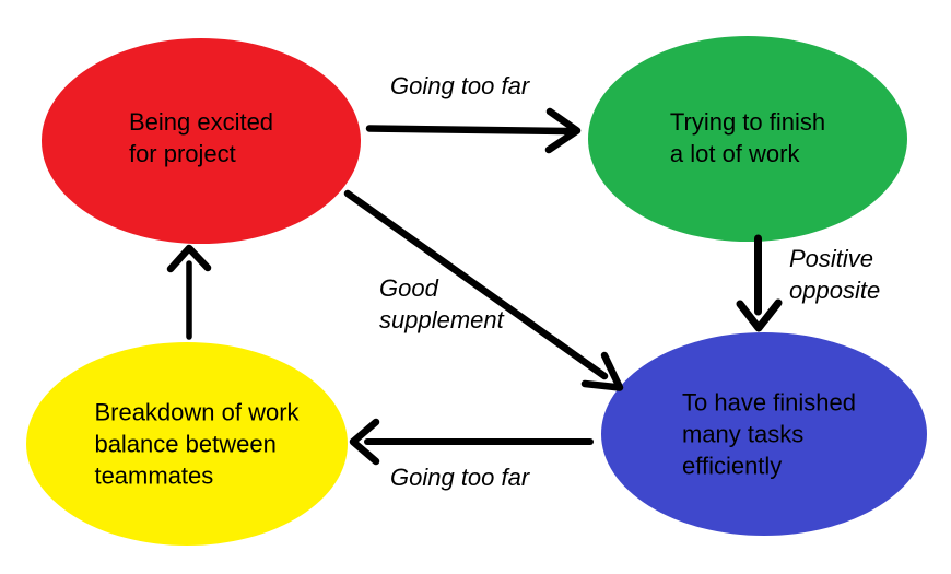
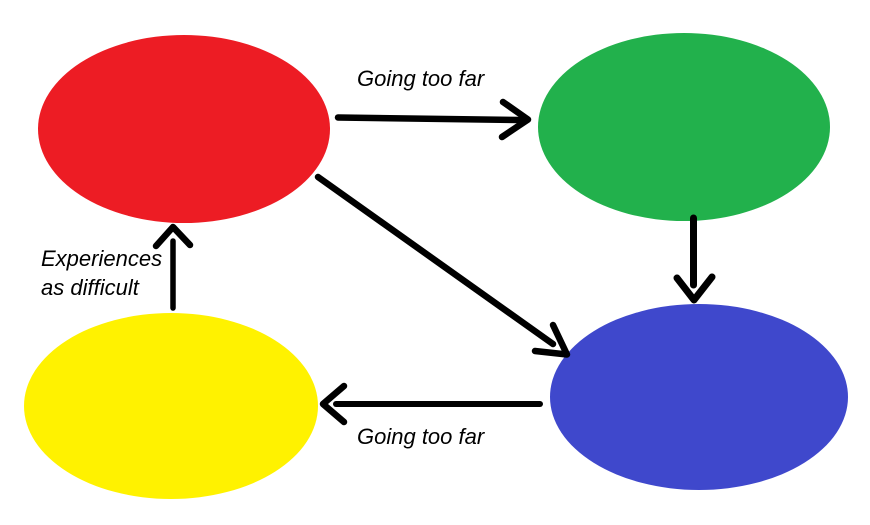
- Being excited
- for project
- Trying to finish
- a lot of work
- Breakdown of work
- balance between
- teammates
- To have finished
- many tasks efficiently
  Going too far
- Positive
- opposite
- Good
- supplement
  Going too far
+ Experiences
+ as difficult
